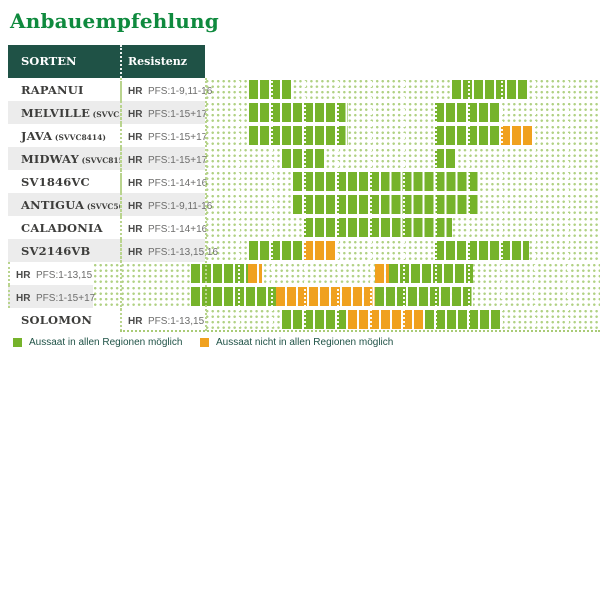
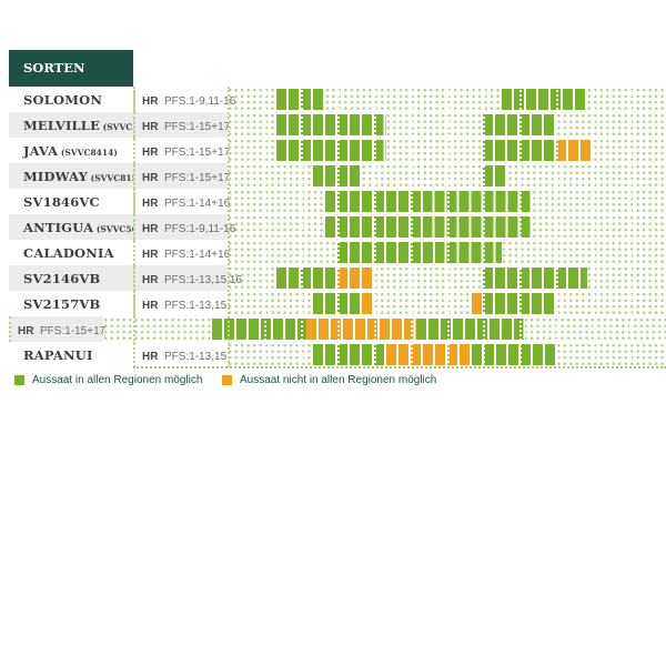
- Anbauempfehlung
  SORTEN
- Resistenz
- RAPANUI
+ SOLOMON
  HR PFS:1-9,11-1
  MELVILLE (SVVC
  HR PFS:1-15+1
  JAVA (SVVC8414)
  HR PFS:1-15+1
  MIDWAY (SVVC81
  HR PFS:1-15+1
  SV1846VC
  HR PFS:1-14+1
  ANTIGUA (SVVC5
  HR PFS:1-9,11-1
  CALADONIA
  HR PFS:1-14+1
  SV2146VB
  HR PFS:1-13,15
+ SV2157VB
  HR PFS:1-13,15
  HR PFS:1-15+1
- SOLOMON
+ RAPANUI
  HR PFS:1-13,15
  Aussaat in allen Regionen möglich
  Aussaat nicht in allen Regionen möglich
